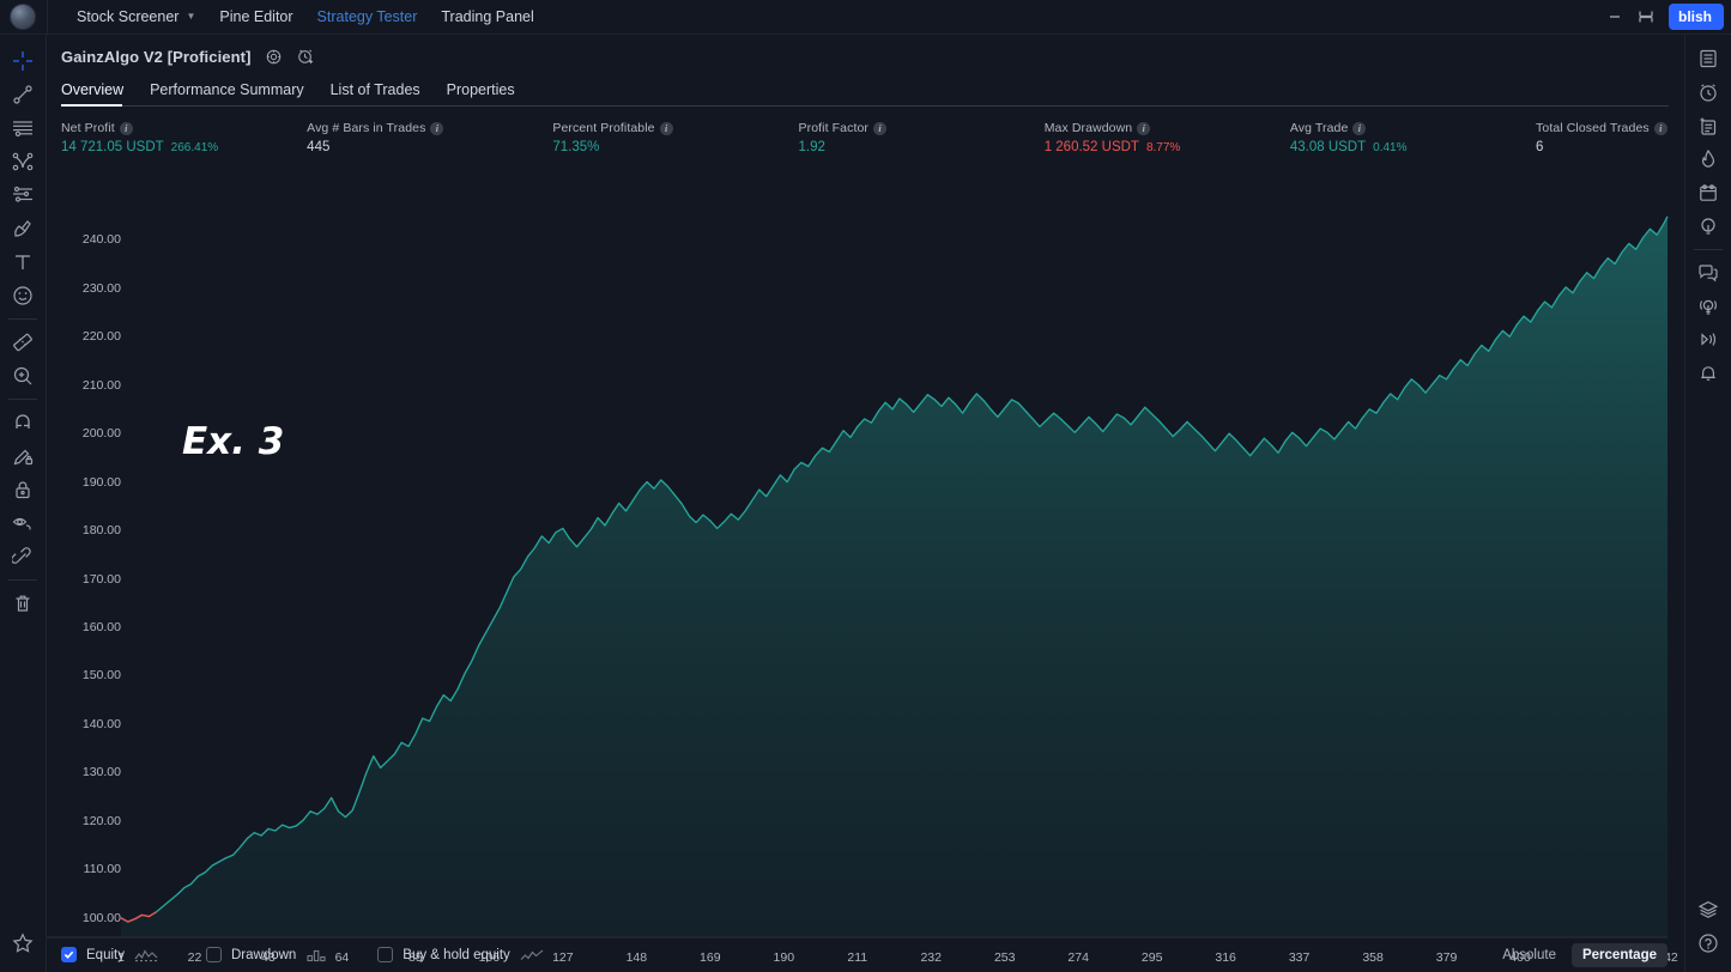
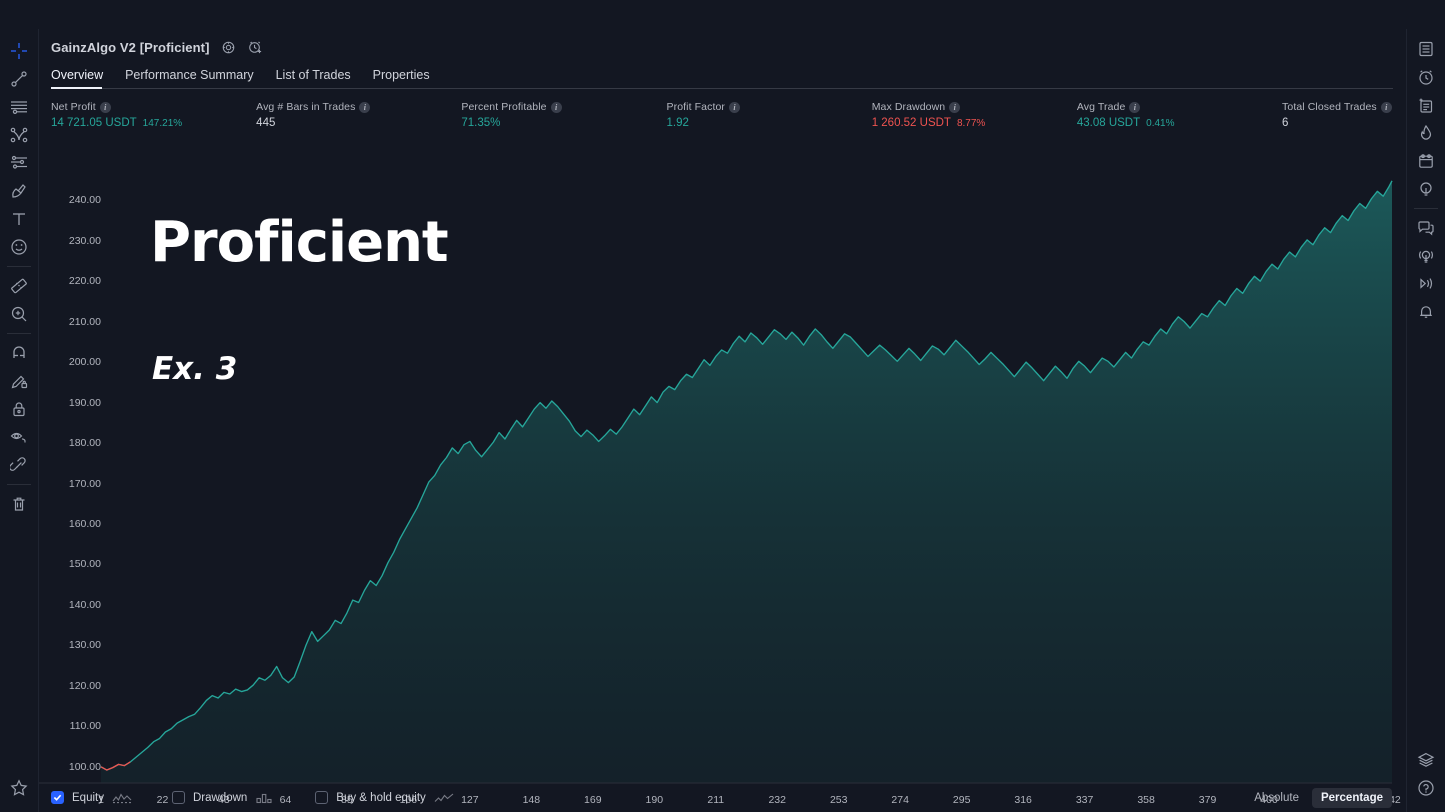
- Stock Screener
- ▼
- Pine Editor
- Strategy Tester
- Trading Panel
- blish
  GainzAlgo V2 [Proficient]
  Overview
  Performance Summary
  List of Trades
  Properties
  Net Profit
  i
  14 721.05 USDT
- 266.41%
+ 147.21%
  Avg # Bars in Trades
  i
  445
  Percent Profitable
  i
  71.35%
  Profit Factor
  i
  1.92
  Max Drawdown
  i
  1 260.52 USDT
  8.77%
  Avg Trade
  i
  43.08 USDT
  0.41%
  Total Closed Trades
  i
  6
  100.00
  110.00
  120.00
  130.00
  140.00
  150.00
  160.00
  170.00
  180.00
  190.00
  200.00
  210.00
  220.00
  230.00
  240.00
  1
  22
  43
  64
  85
  106
  127
  148
  169
  190
  211
  232
  253
  274
  295
  316
  337
  358
  379
  400
+ Proficient
  Ex. 3
  Equity
  Drawdown
  Buy & hold equity
  Absolute
  Percentage
